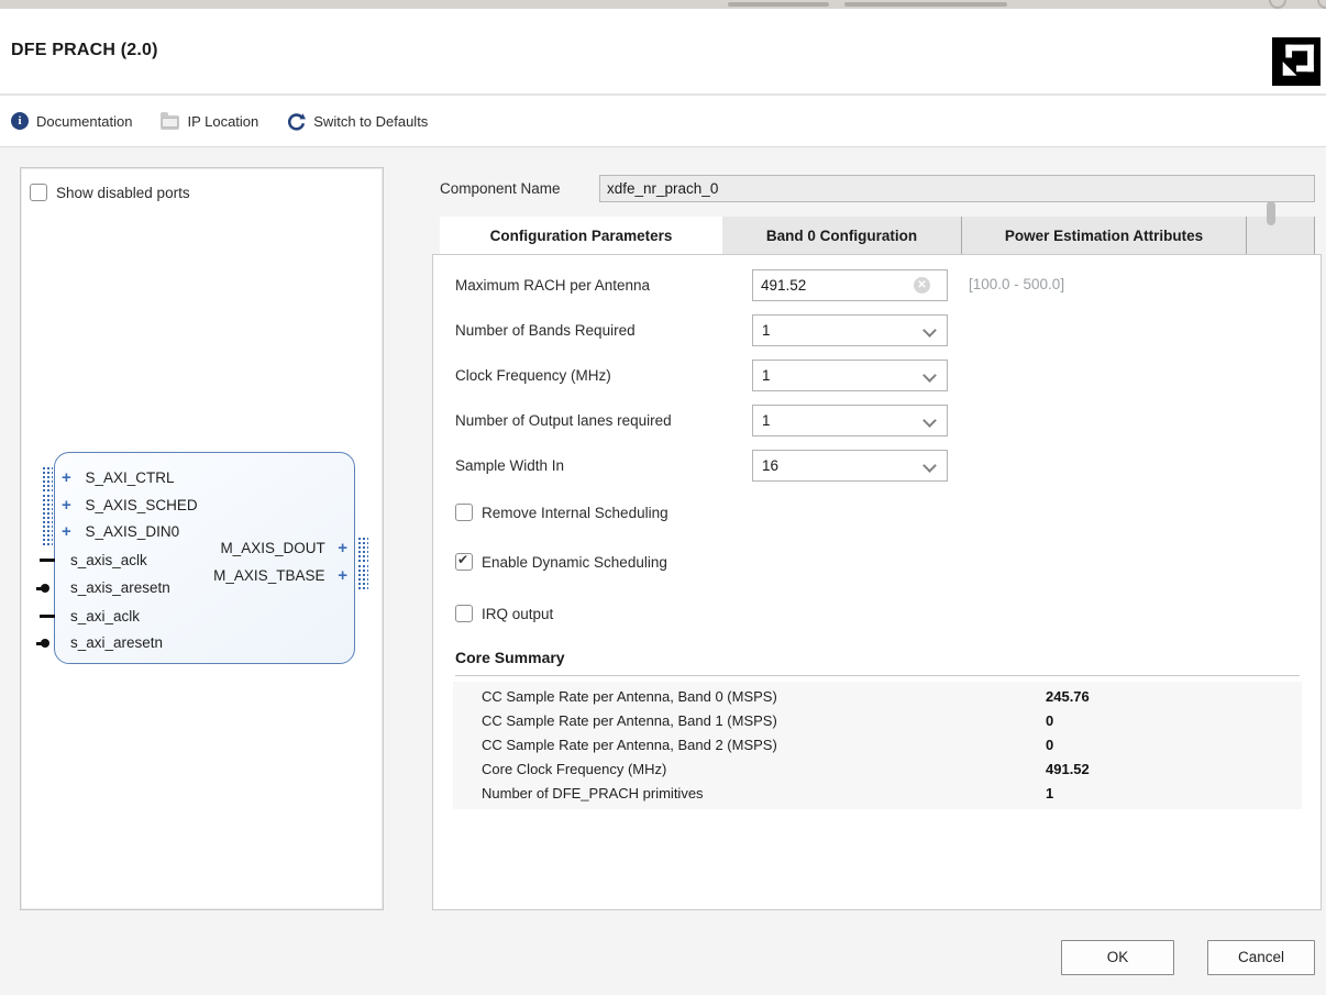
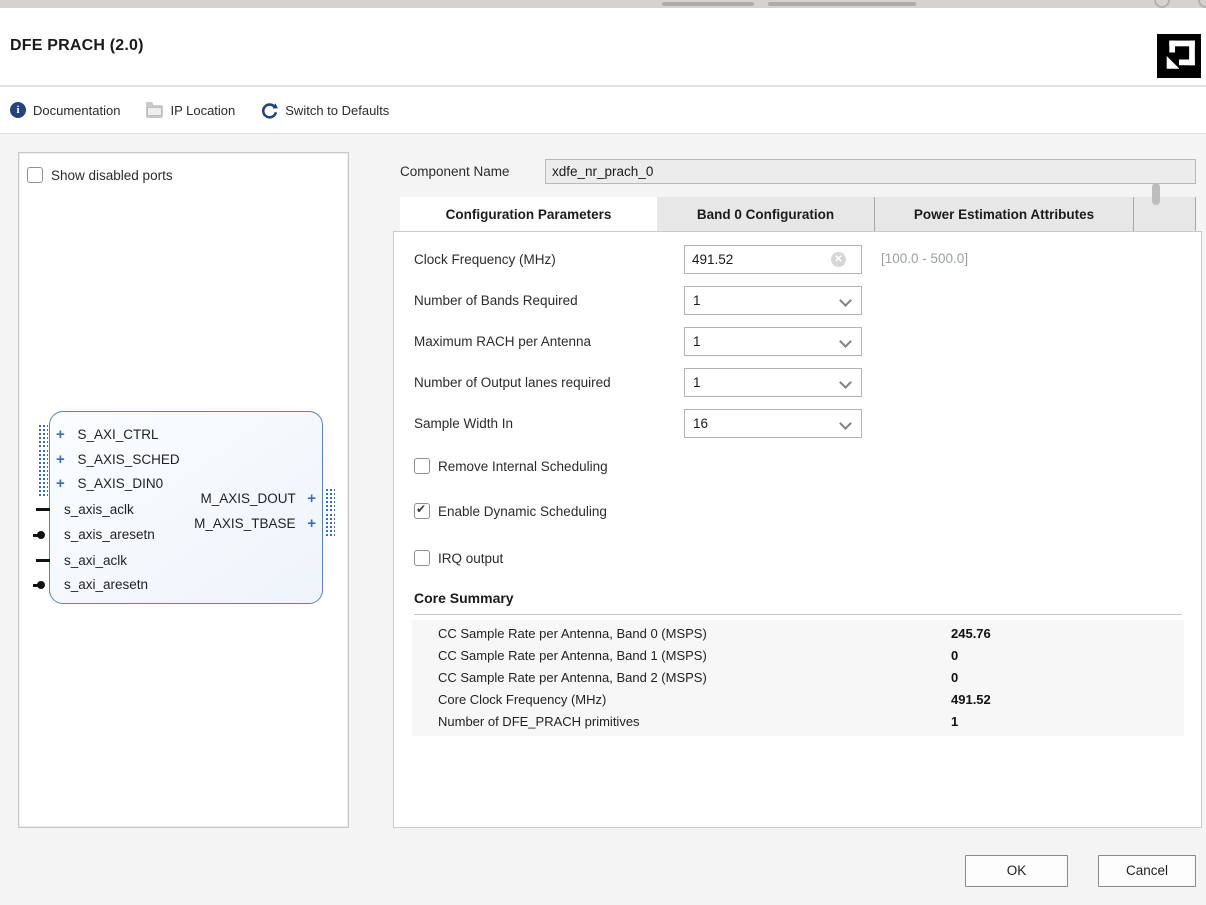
  DFE PRACH (2.0)
  i
  Documentation
  IP Location
  Switch to Defaults
  Show disabled ports
  + S_AXI_CTRL
  + S_AXIS_SCHED
  + S_AXIS_DIN0
  s_axis_aclk
  s_axis_aresetn
  s_axi_aclk
  s_axi_aresetn
  M_AXIS_DOUT +
  M_AXIS_TBASE +
  Component Name
  xdfe_nr_prach_0
  Configuration Parameters
  Band 0 Configuration
  Power Estimation Attributes
- Maximum RACH per Antenna
+ Clock Frequency (MHz)
  491.52
  ✕
  [100.0 - 500.0]
  Number of Bands Required
  1
- Clock Frequency (MHz)
+ Maximum RACH per Antenna
  1
  Number of Output lanes required
  1
  Sample Width In
  16
  Remove Internal Scheduling
  Enable Dynamic Scheduling
  IRQ output
  Core Summary
  CC Sample Rate per Antenna, Band 0 (MSPS)
  245.76
  CC Sample Rate per Antenna, Band 1 (MSPS)
  0
  CC Sample Rate per Antenna, Band 2 (MSPS)
  0
  Core Clock Frequency (MHz)
  491.52
  Number of DFE_PRACH primitives
  1
  OK
  Cancel
